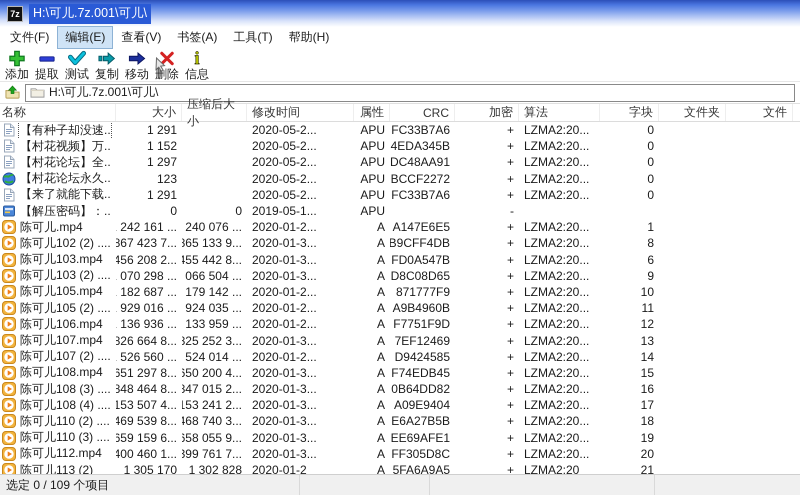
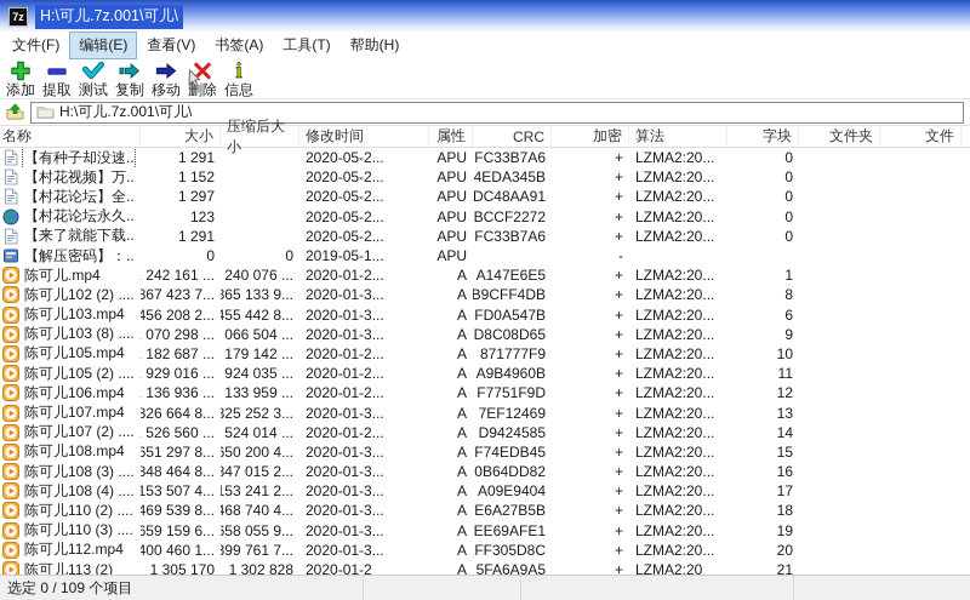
  7z
  H:\可儿.7z.001\可儿\
  文件(F)
  编辑(E)
  查看(V)
  书签(A)
  工具(T)
  帮助(H)
  添加
  提取
  测试
  复制
  移动
  删除
  i
  信息
  H:\可儿.7z.001\可儿\
  名称
  大小
  压缩后大小
  修改时间
  属性
  CRC
  加密
  算法
  字块
  文件夹
  文件
  【有种子却没速..
  1 291
  2020-05-2...
  APU
  FC33B7A6
  +
  LZMA2:20...
  0
  【村花视频】万..
  1 152
  2020-05-2...
  APU
  4EDA345B
  +
  LZMA2:20...
  0
  【村花论坛】全..
  1 297
  2020-05-2...
  APU
  DC48AA91
  +
  LZMA2:20...
  0
  【村花论坛永久..
  123
  2020-05-2...
  APU
  BCCF2272
  +
  LZMA2:20...
  0
  【来了就能下载..
  1 291
  2020-05-2...
  APU
  FC33B7A6
  +
  LZMA2:20...
  0
  【解压密码】：..
  0
  0
  2019-05-1...
  APU
  -
  陈可儿.mp4
  242 161 ...
  240 076 ...
  2020-01-2...
  A
  A147E6E5
  +
  LZMA2:20...
  1
  陈可儿102 (2) ....
  867 423 7...
  865 133 9...
  2020-01-3...
  A
  B9CFF4DB
  +
  LZMA2:20...
  8
  陈可儿103.mp4
  456 208 2...
  455 442 8...
  2020-01-3...
  A
  FD0A547B
  +
  LZMA2:20...
  6
- 陈可儿103 (2) ....
+ 陈可儿103 (8) ....
  070 298 ...
  066 504 ...
  2020-01-3...
  A
  D8C08D65
  +
  LZMA2:20...
  9
  陈可儿105.mp4
  182 687 ...
  179 142 ...
  2020-01-2...
  A
  871777F9
  +
  LZMA2:20...
  10
  陈可儿105 (2) ....
  929 016 ...
  924 035 ...
  2020-01-2...
  A
  A9B4960B
  +
  LZMA2:20...
  11
  陈可儿106.mp4
  136 936 ...
  133 959 ...
  2020-01-2...
  A
  F7751F9D
  +
  LZMA2:20...
  12
  陈可儿107.mp4
  826 664 8...
  825 252 3...
  2020-01-3...
  A
  7EF12469
  +
  LZMA2:20...
  13
  陈可儿107 (2) ....
  526 560 ...
  524 014 ...
  2020-01-2...
  A
  D9424585
  +
  LZMA2:20...
  14
  陈可儿108.mp4
  651 297 8...
  650 200 4...
  2020-01-3...
  A
  F74EDB45
  +
  LZMA2:20...
  15
  陈可儿108 (3) ....
  848 464 8...
  847 015 2...
  2020-01-3...
  A
  0B64DD82
  +
  LZMA2:20...
  16
  陈可儿108 (4) ....
  153 507 4...
  153 241 2...
  2020-01-3...
  A
  A09E9404
  +
  LZMA2:20...
  17
  陈可儿110 (2) ....
  469 539 8...
- 468 740 3...
+ 468 740 4...
  2020-01-3...
  A
  E6A27B5B
  +
  LZMA2:20...
  18
  陈可儿110 (3) ....
  659 159 6...
  658 055 9...
  2020-01-3...
  A
  EE69AFE1
  +
  LZMA2:20...
  19
  陈可儿112.mp4
  400 460 1...
  399 761 7...
  2020-01-3...
  A
  FF305D8C
  +
  LZMA2:20...
  20
  陈可儿113 (2)
  1 305 170
  1 302 828
  2020-01-2
  A
  5FA6A9A5
  +
  LZMA2:20
  21
  选定 0 / 109 个项目
